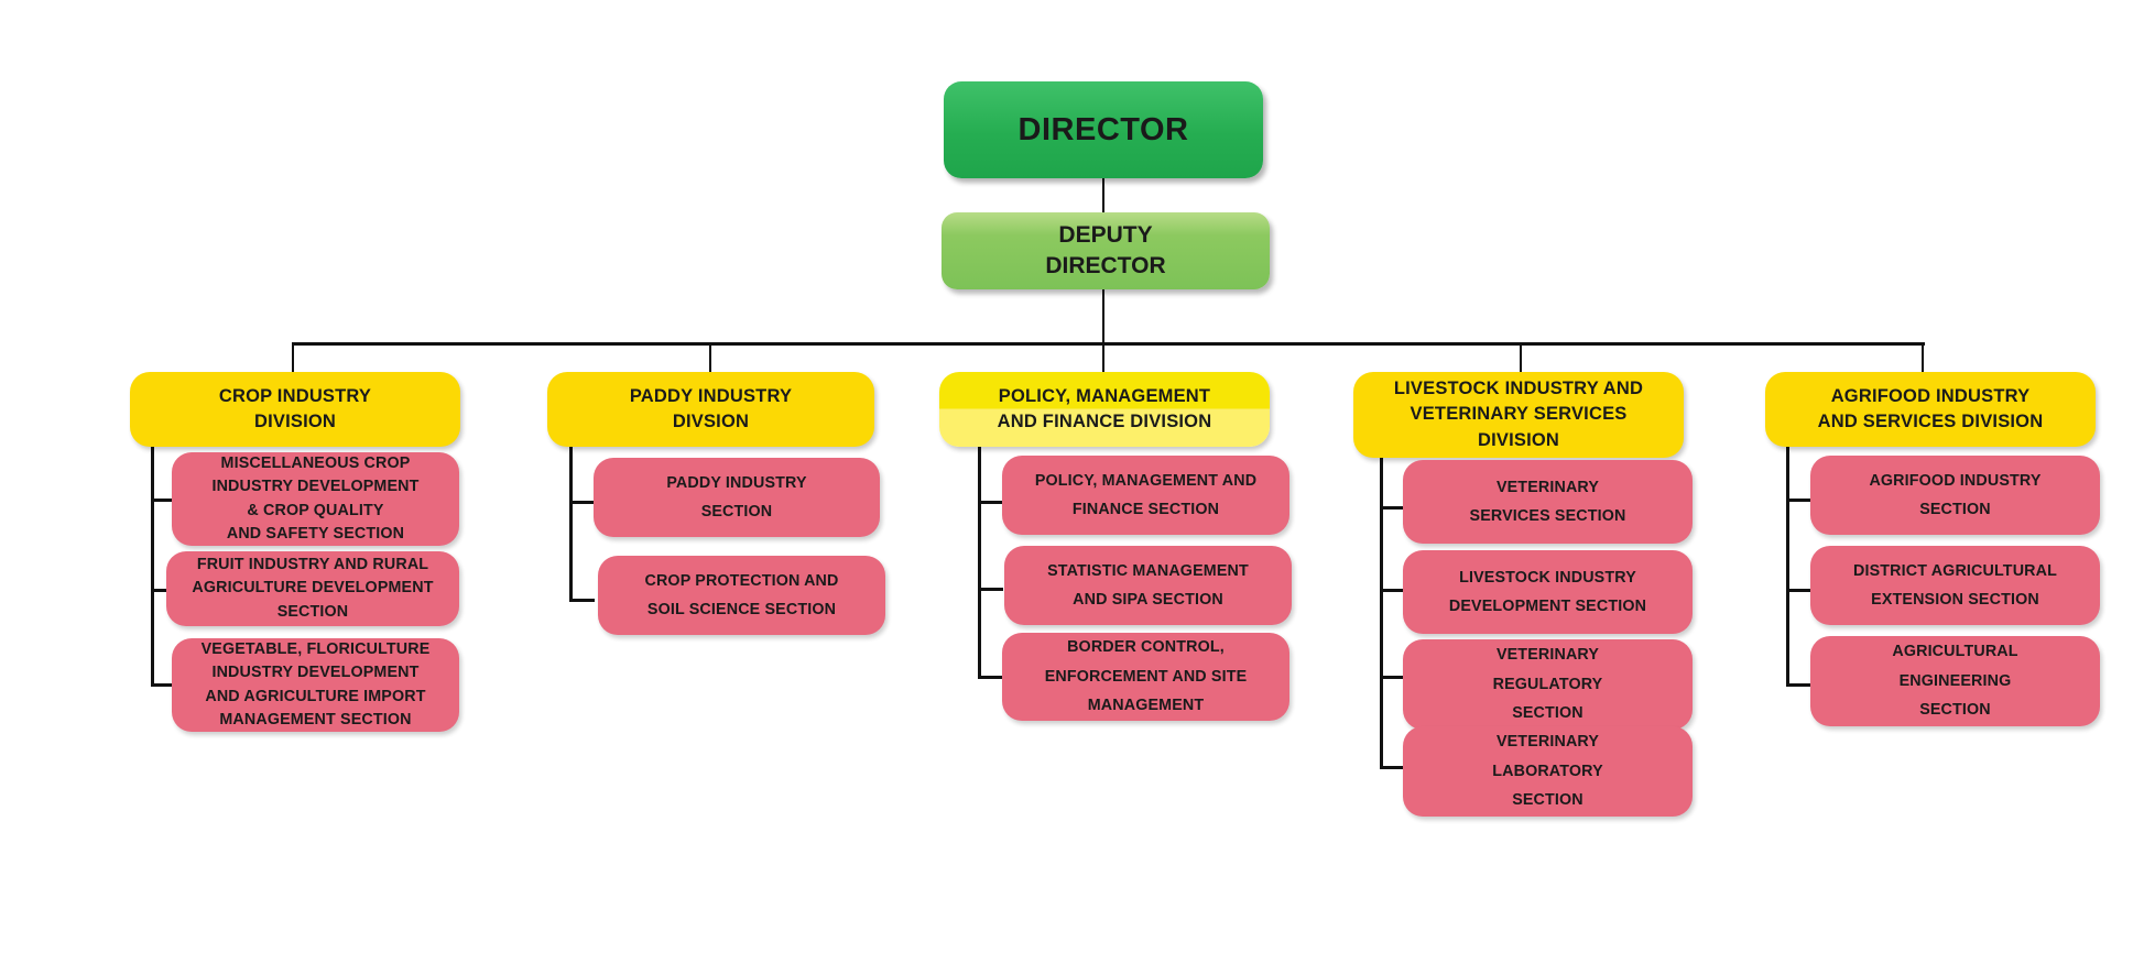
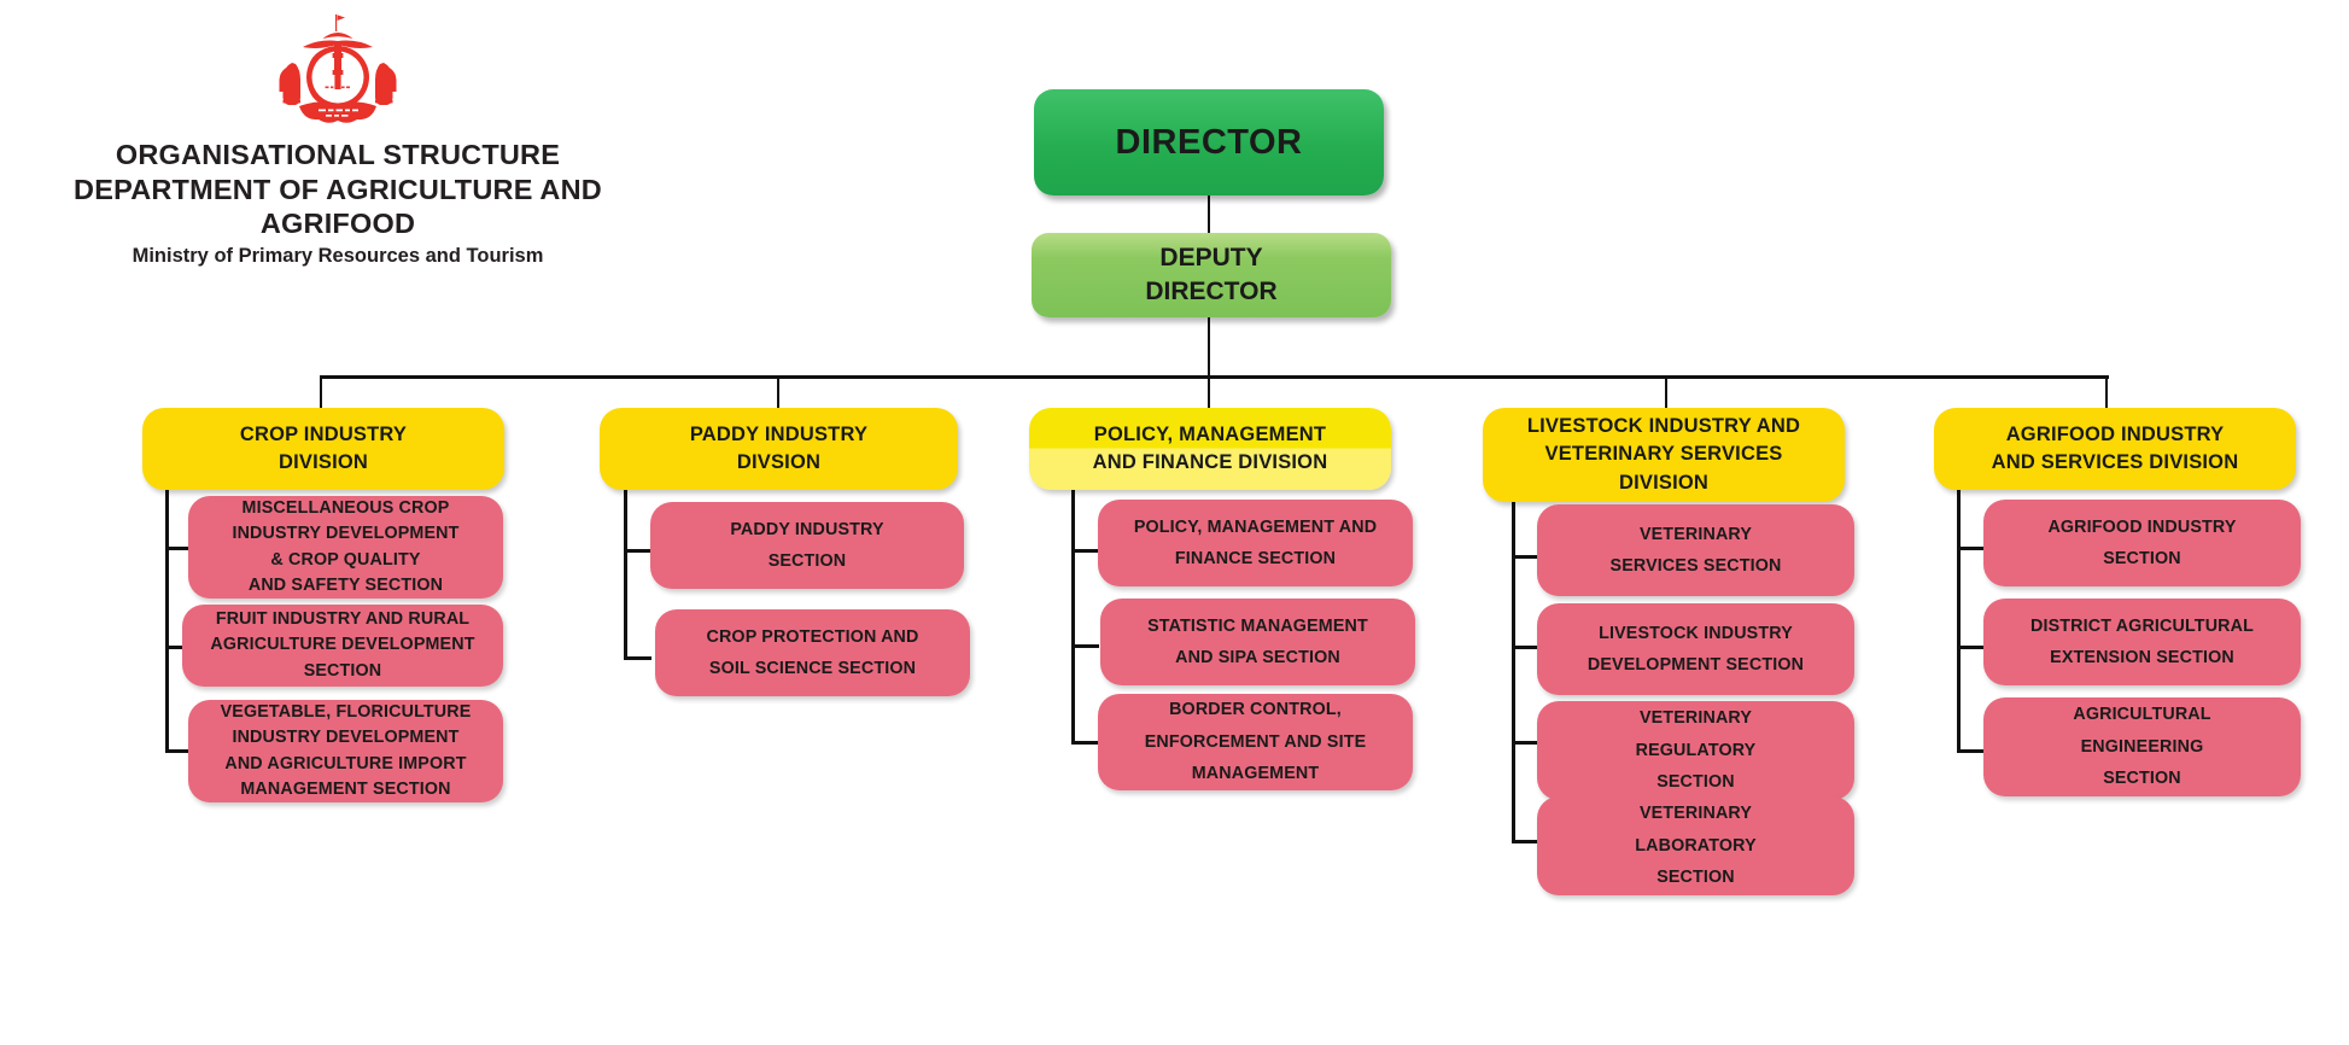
+ ORGANISATIONAL STRUCTURE
+ DEPARTMENT OF AGRICULTURE AND AGRIFOOD
+ Ministry of Primary Resources and Tourism
  DIRECTOR
  DEPUTY
  DIRECTOR
  CROP INDUSTRY
  DIVISION
  MISCELLANEOUS CROP
  INDUSTRY DEVELOPMENT
  & CROP QUALITY
  AND SAFETY SECTION
  FRUIT INDUSTRY AND RURAL
  AGRICULTURE DEVELOPMENT
  SECTION
  VEGETABLE, FLORICULTURE
  INDUSTRY DEVELOPMENT
  AND AGRICULTURE IMPORT
  MANAGEMENT SECTION
  PADDY INDUSTRY
  DIVSION
  PADDY INDUSTRY
  SECTION
  CROP PROTECTION AND
  SOIL SCIENCE SECTION
  POLICY, MANAGEMENT
  AND FINANCE DIVISION
  POLICY, MANAGEMENT AND
  FINANCE SECTION
  STATISTIC MANAGEMENT
  AND SIPA SECTION
  BORDER CONTROL,
  ENFORCEMENT AND SITE
  MANAGEMENT
  LIVESTOCK INDUSTRY AND
  VETERINARY SERVICES
  DIVISION
  VETERINARY
  SERVICES SECTION
  LIVESTOCK INDUSTRY
  DEVELOPMENT SECTION
  VETERINARY
  REGULATORY
  SECTION
  VETERINARY
  LABORATORY
  SECTION
  AGRIFOOD INDUSTRY
  AND SERVICES DIVISION
  AGRIFOOD INDUSTRY
  SECTION
  DISTRICT AGRICULTURAL
  EXTENSION SECTION
  AGRICULTURAL
  ENGINEERING
  SECTION
